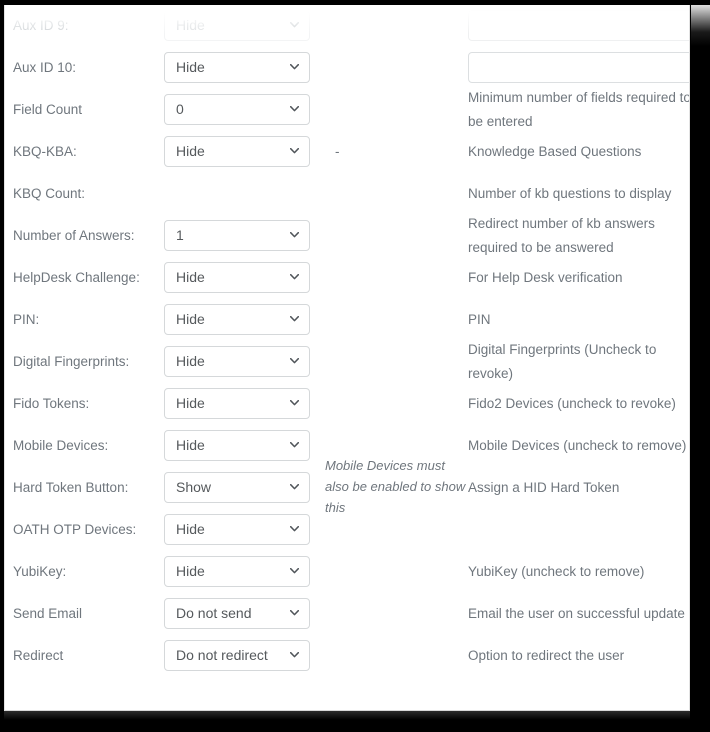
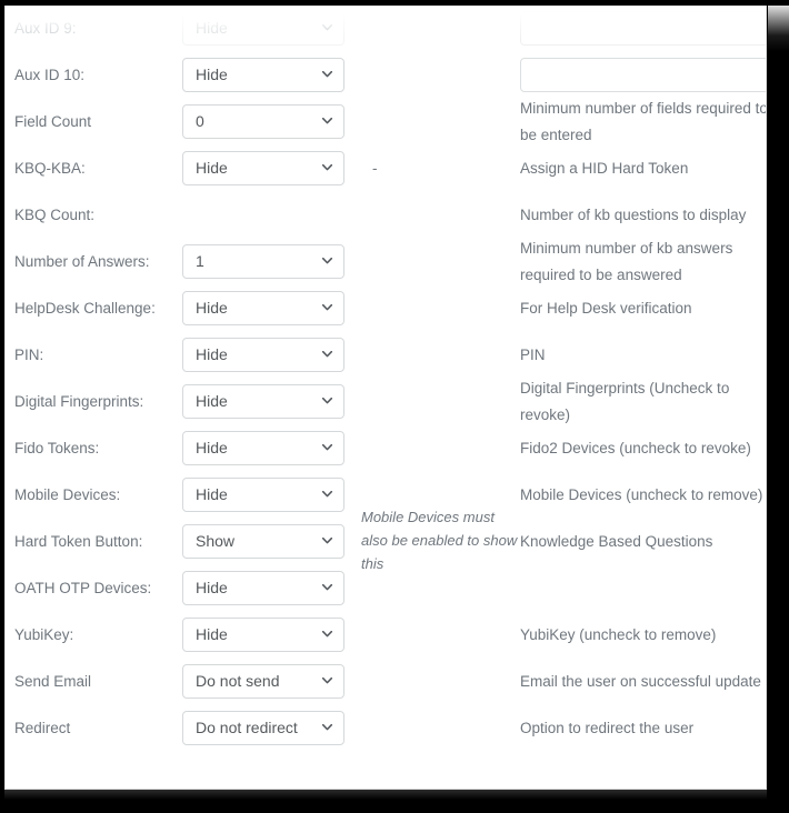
  Aux ID 10:
  Hide
  Field Count
  0
  Minimum number of fields required to be entered
  KBQ-KBA:
  Hide
  -
- Knowledge Based Questions
+ Assign a HID Hard Token
  KBQ Count:
  Number of kb questions to display
  Number of Answers:
  1
- Redirect number of kb answers required to be answered
+ Minimum number of kb answers required to be answered
  HelpDesk Challenge:
  Hide
  For Help Desk verification
  PIN:
  Hide
  PIN
  Digital Fingerprints:
  Hide
  Digital Fingerprints (Uncheck to revoke)
  Fido Tokens:
  Hide
  Fido2 Devices (uncheck to revoke)
  Mobile Devices:
  Hide
  Mobile Devices (uncheck to remove)
  Hard Token Button:
  Show
  Mobile Devices must also be enabled to show this
- Assign a HID Hard Token
+ Knowledge Based Questions
  OATH OTP Devices:
  Hide
  YubiKey:
  Hide
  YubiKey (uncheck to remove)
  Send Email
  Do not send
  Email the user on successful update
  Redirect
  Do not redirect
  Option to redirect the user
